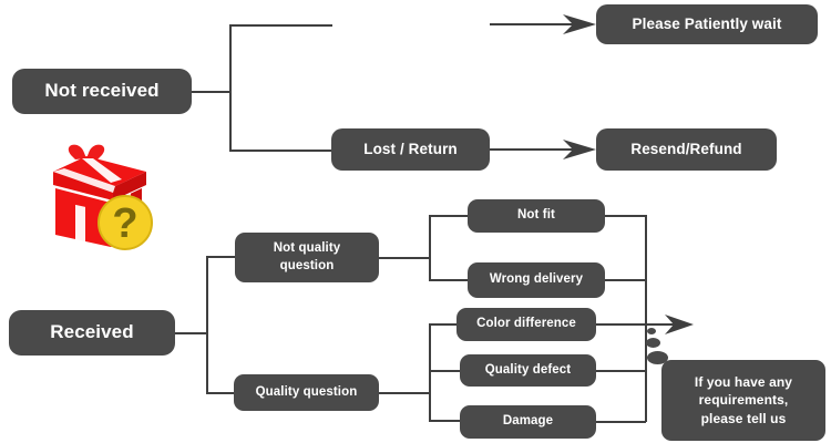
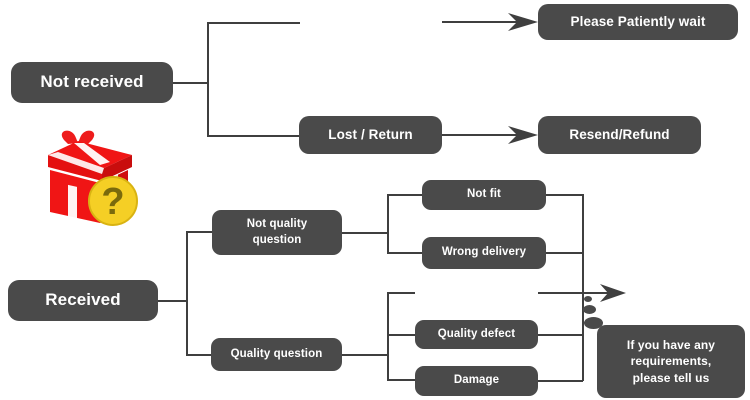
  Not received
  Lost / Return
  Please Patiently wait
  Resend/Refund
  ?
  Received
  Not quality
  question
  Quality question
  Not fit
  Wrong delivery
- Color difference
  Quality defect
  Damage
  If you have any
  requirements,
  please tell us
